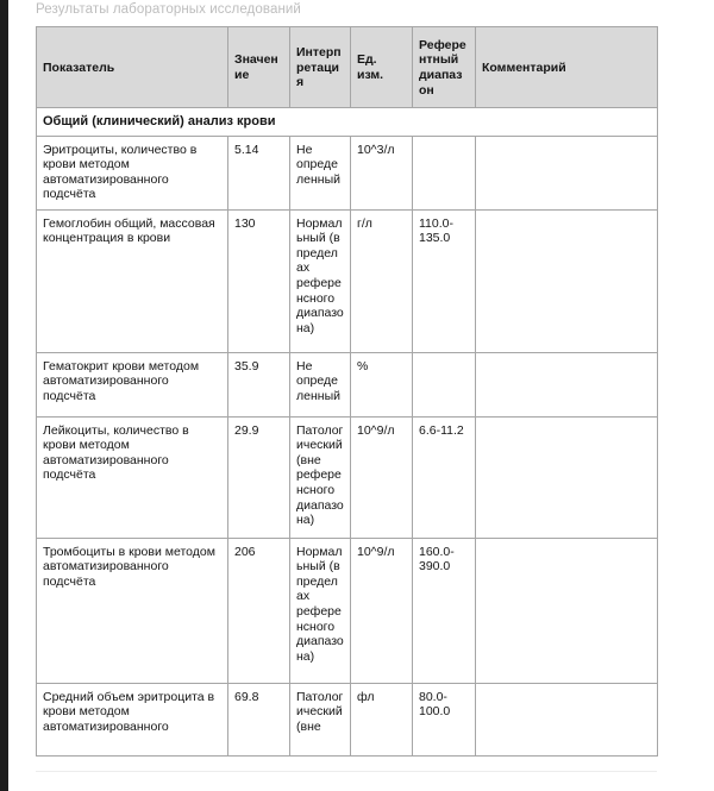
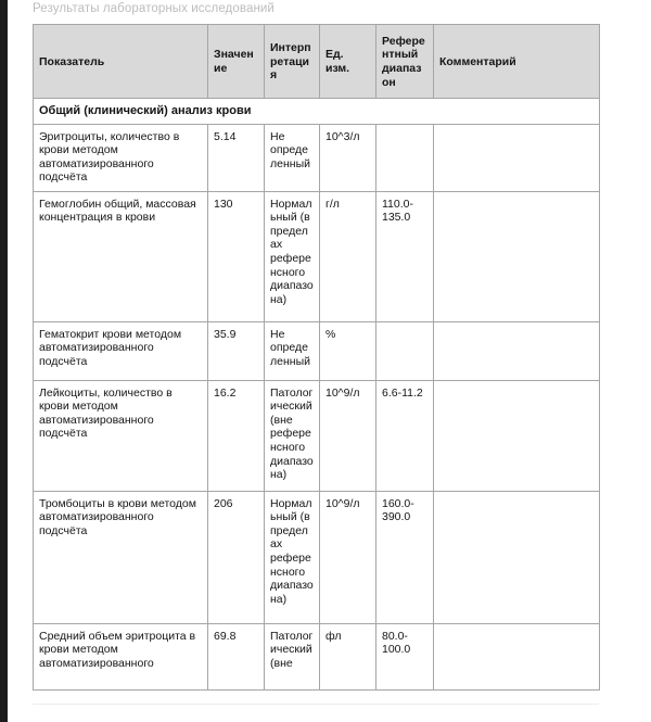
  Результаты лабораторных исследований
  Показатель	Значение	Интерпретация	Ед. изм.	Референтный диапазон	Комментарий
  Общий (клинический) анализ крови
  Эритроциты, количество в крови методом автоматизированного подсчёта	5.14	Не определенный	10^3/л
  Гемоглобин общий, массовая концентрация в крови	130	Нормальный (в пределах референсного диапазона)	г/л	110.0-135.0
  Гематокрит крови методом автоматизированного подсчёта	35.9	Не определенный	%
- Лейкоциты, количество в крови методом автоматизированного подсчёта	29.9	Патологический (вне референсного диапазона)	10^9/л	6.6-11.2
+ Лейкоциты, количество в крови методом автоматизированного подсчёта	16.2	Патологический (вне референсного диапазона)	10^9/л	6.6-11.2
  Тромбоциты в крови методом автоматизированного подсчёта	206	Нормальный (в пределах референсного диапазона)	10^9/л	160.0-390.0
  Средний объем эритроцита в крови методом автоматизированного	69.8	Патологический (вне	фл	80.0-100.0
